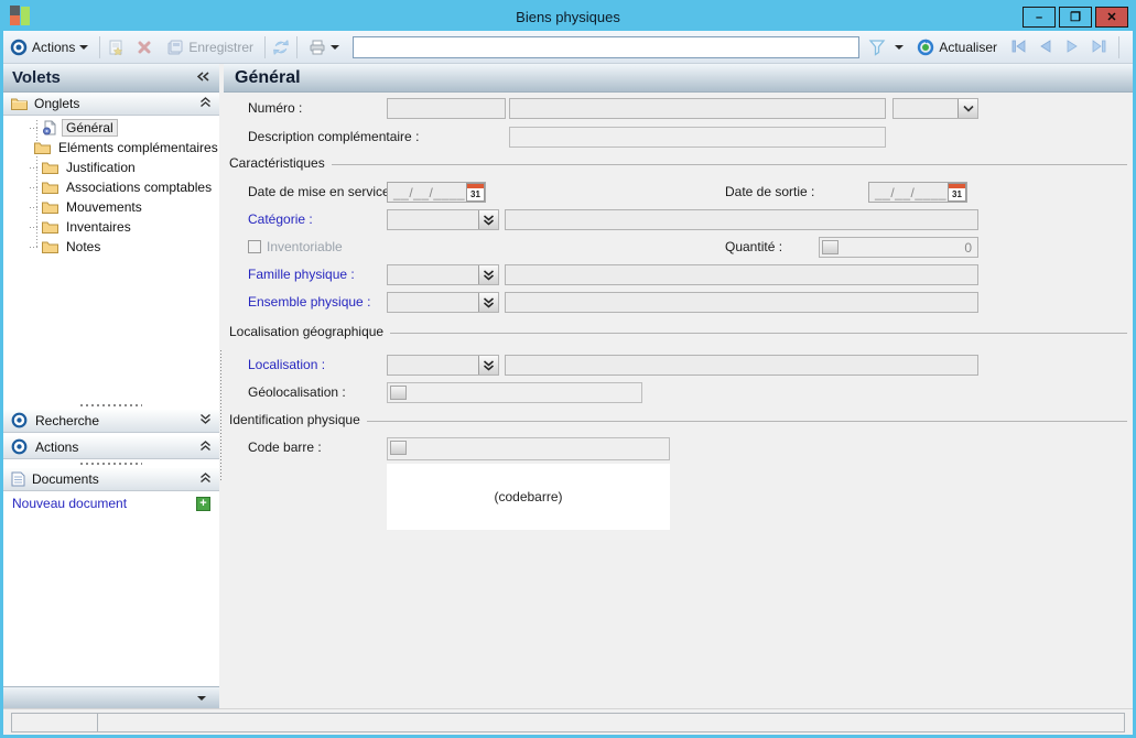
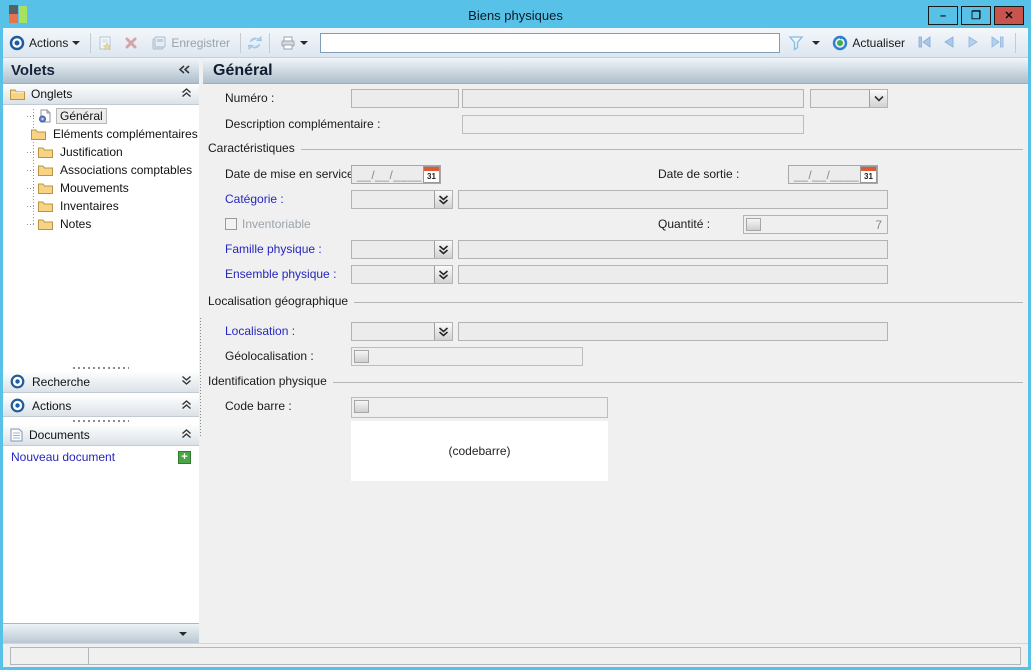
  Biens physiques
  –
  ❐
  ✕
  Actions
  Enregistrer
  Actualiser
  Volets
  Onglets
  Général
  Eléments complémentaires
  Justification
  Associations comptables
  Mouvements
  Inventaires
  Notes
  Recherche
  Actions
  Documents
  Nouveau document
  +
  Général
  Numéro :
  Description complémentaire :
  Caractéristiques
  Date de mise en servic
  __/__/____
  31
  Date de sortie :
  __/__/____
  31
  Catégorie :
  Inventoriable
  Quantité :
- 0
+ 7
  Famille physique :
  Ensemble physique :
  Localisation géographique
  Localisation :
  Géolocalisation :
  Identification physique
  Code barre :
  (codebarre)
